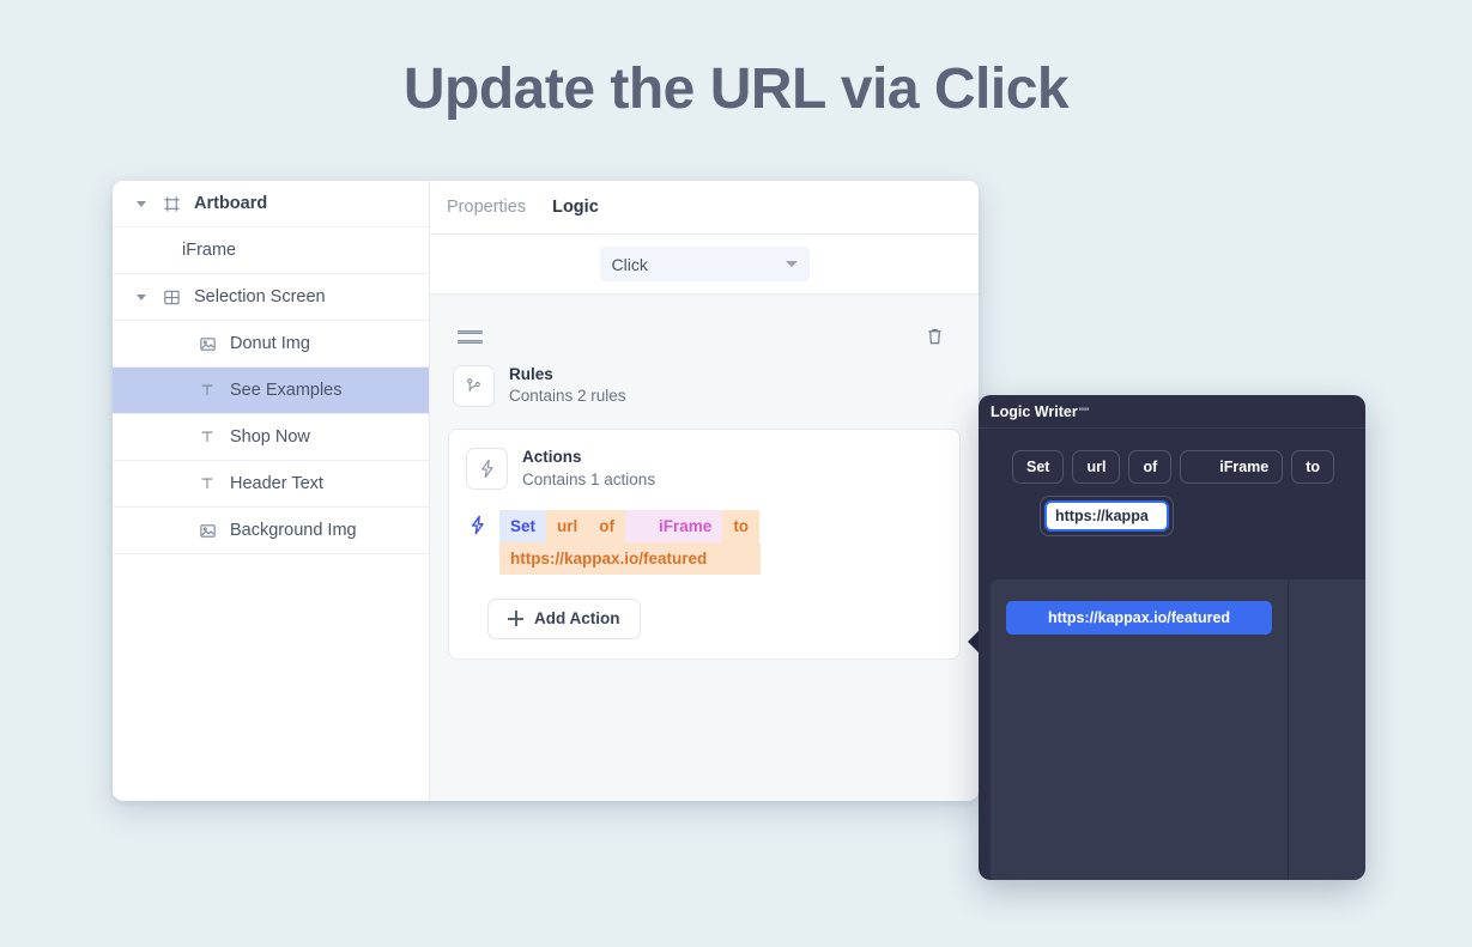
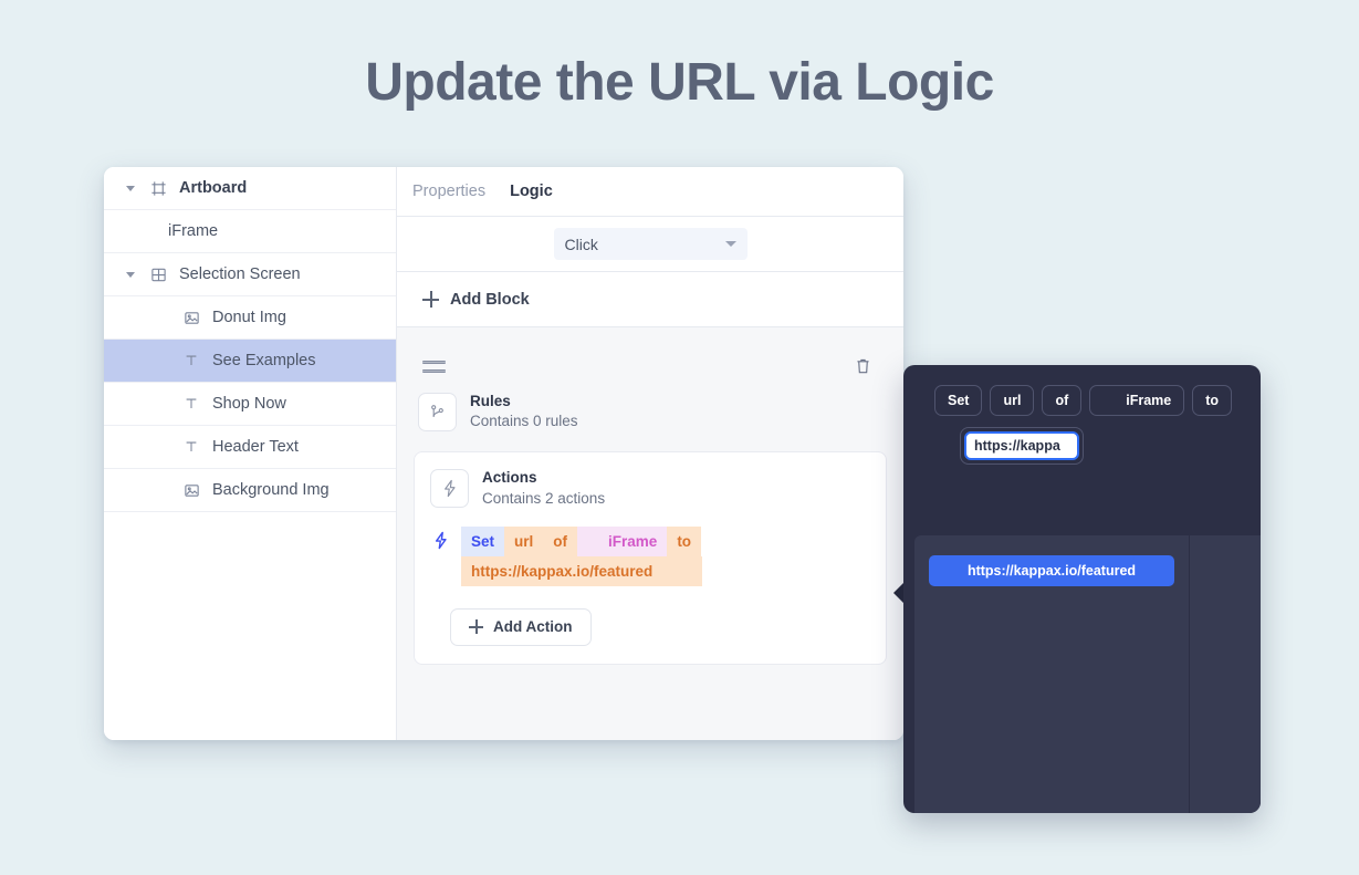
- Update the URL via Click
+ Update the URL via Logic
  Artboard
  iFrame
  Selection Screen
  Donut Img
  See Examples
  Shop Now
  Header Text
  Background Img
  Properties
  Logic
  Click
+ Add Block
  Rules
- Contains 2 rules
+ Contains 0 rules
  Actions
- Contains 1 actions
+ Contains 2 actions
  Set
  url
  of
  iFrame
  to
  https://kappax.io/featured
  Add Action
- Logic Writer
- ''''
  Set
  url
  of
  iFrame
  to
  https://kappa
  https://kappax.io/featured
